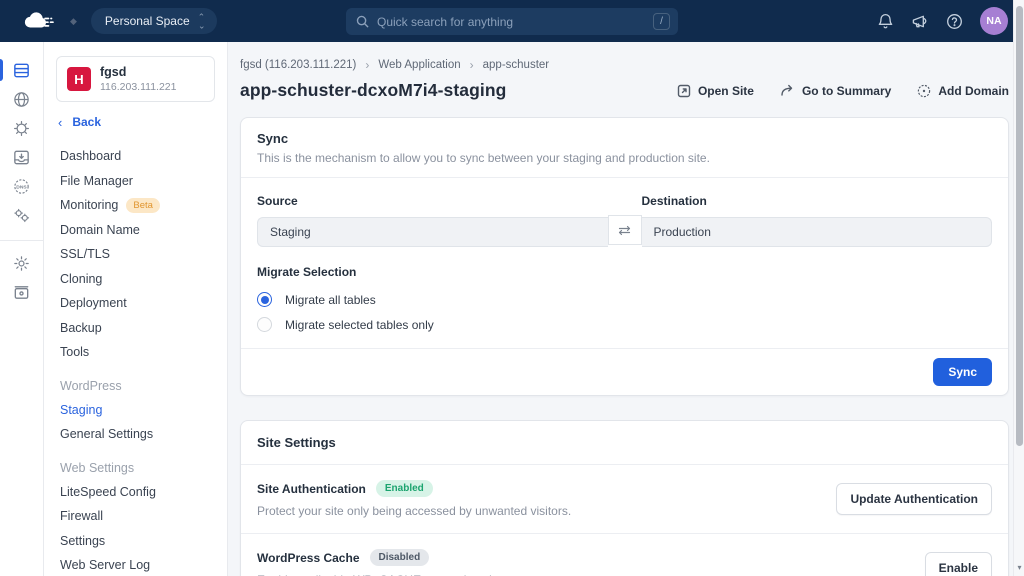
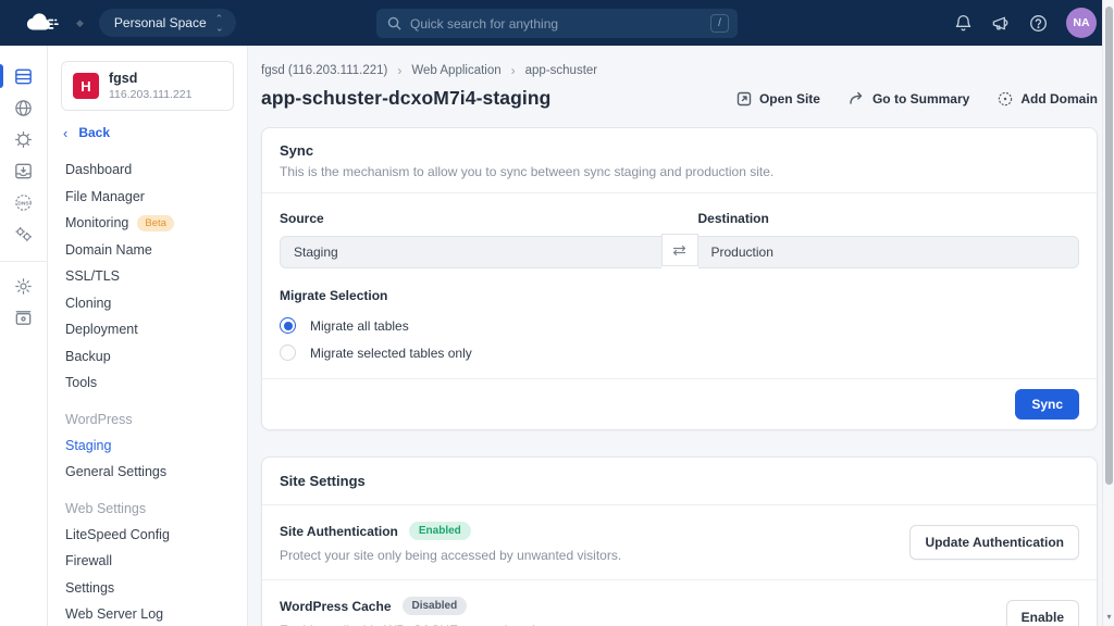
  ◆
  Personal Space
  ⌃
  Quick search for anything
  /
  NA
  H
  fgsd
  116.203.111.221
  ‹
  Back
  Dashboard
  File Manager
  Monitoring
  Beta
  Domain Name
  SSL/TLS
  Cloning
  Deployment
  Backup
  Tools
  WordPress
  Staging
  General Settings
  Web Settings
  LiteSpeed Config
  Firewall
  Settings
  Web Server Log
  fgsd (116.203.111.221)
  ›
  Web Application
  ›
  app-schuster
  app-schuster-dcxoM7i4-staging
  Open Site
  Go to Summary
  Add Domain
  Sync
- This is the mechanism to allow you to sync between your staging and production site.
+ This is the mechanism to allow you to sync between sync staging and production site.
  Source
  Staging
  Destination
  Production
  Migrate Selection
  Migrate all tables
  Migrate selected tables only
  Sync
  Site Settings
  Site Authentication
  Enabled
  Protect your site only being accessed by unwanted visitors.
  Update Authentication
  WordPress Cache
  Disabled
  Enable
  ▾
